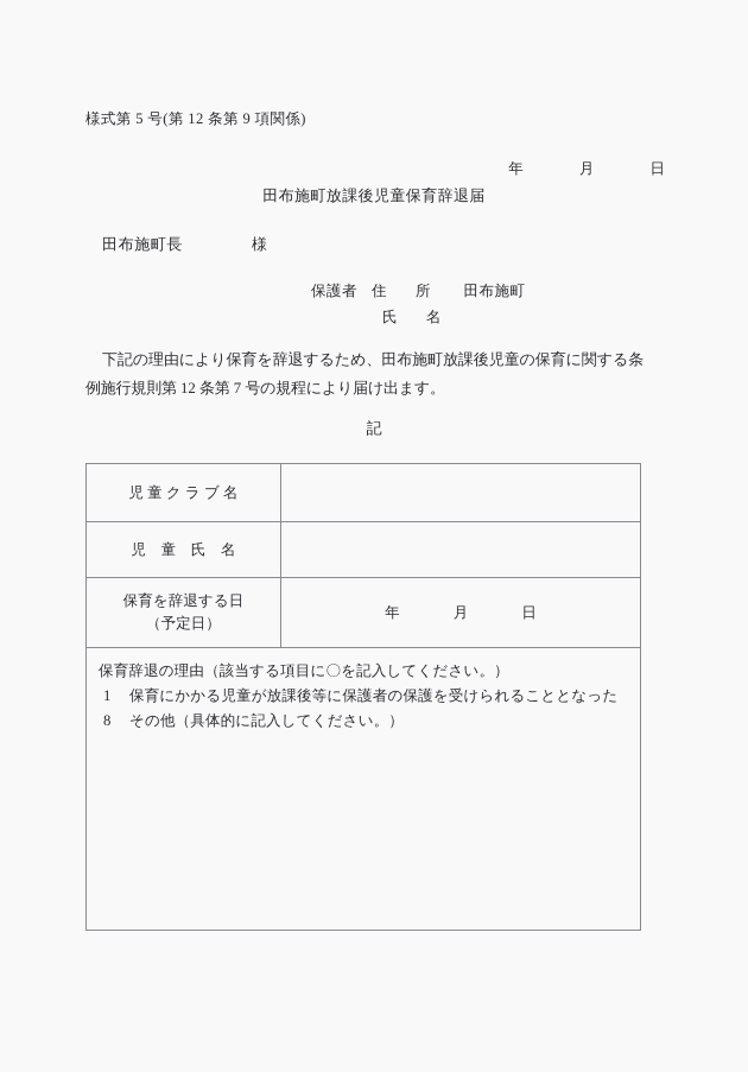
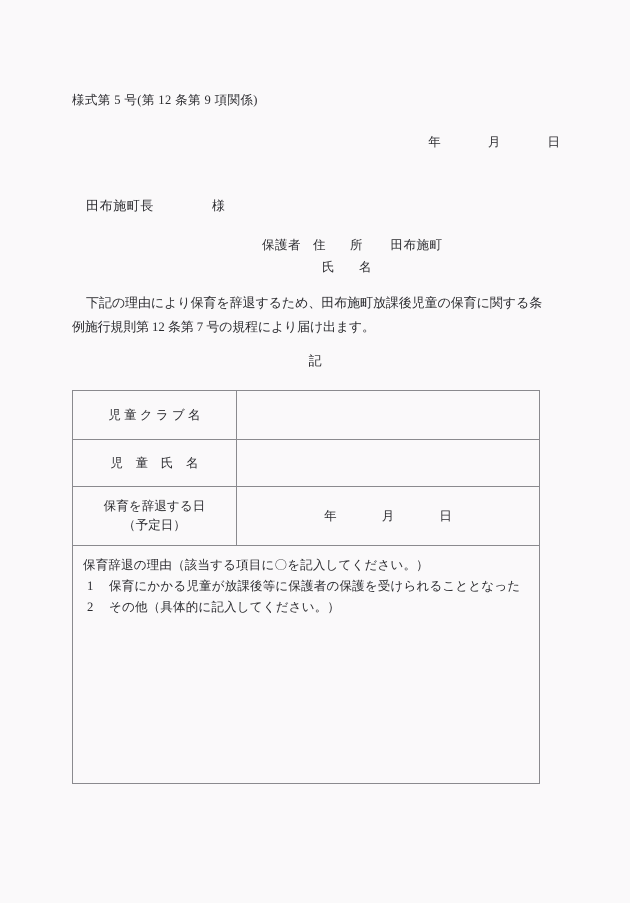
  様式第 5 号(第 12 条第 9 項関係)
  年 月 日
- 田布施町放課後児童保育辞退届
  田布施町長 様
  保護者 住 所 田布施町
  氏 名
  下記の理由により保育を辞退するため、田布施町放課後児童の保育に関する条例施行規則第 12 条第 7 号の規程により届け出ます。
  記
  児 童 ク ラ ブ 名
  児 童 氏 名
  保育を辞退する日 （予定日）	年 月 日
- 保育辞退の理由（該当する項目に〇を記入してください。） 1 保育にかかる児童が放課後等に保護者の保護を受けられることとなった 8 その他（具体的に記入してください。）
+ 保育辞退の理由（該当する項目に〇を記入してください。） 1 保育にかかる児童が放課後等に保護者の保護を受けられることとなった 2 その他（具体的に記入してください。）
